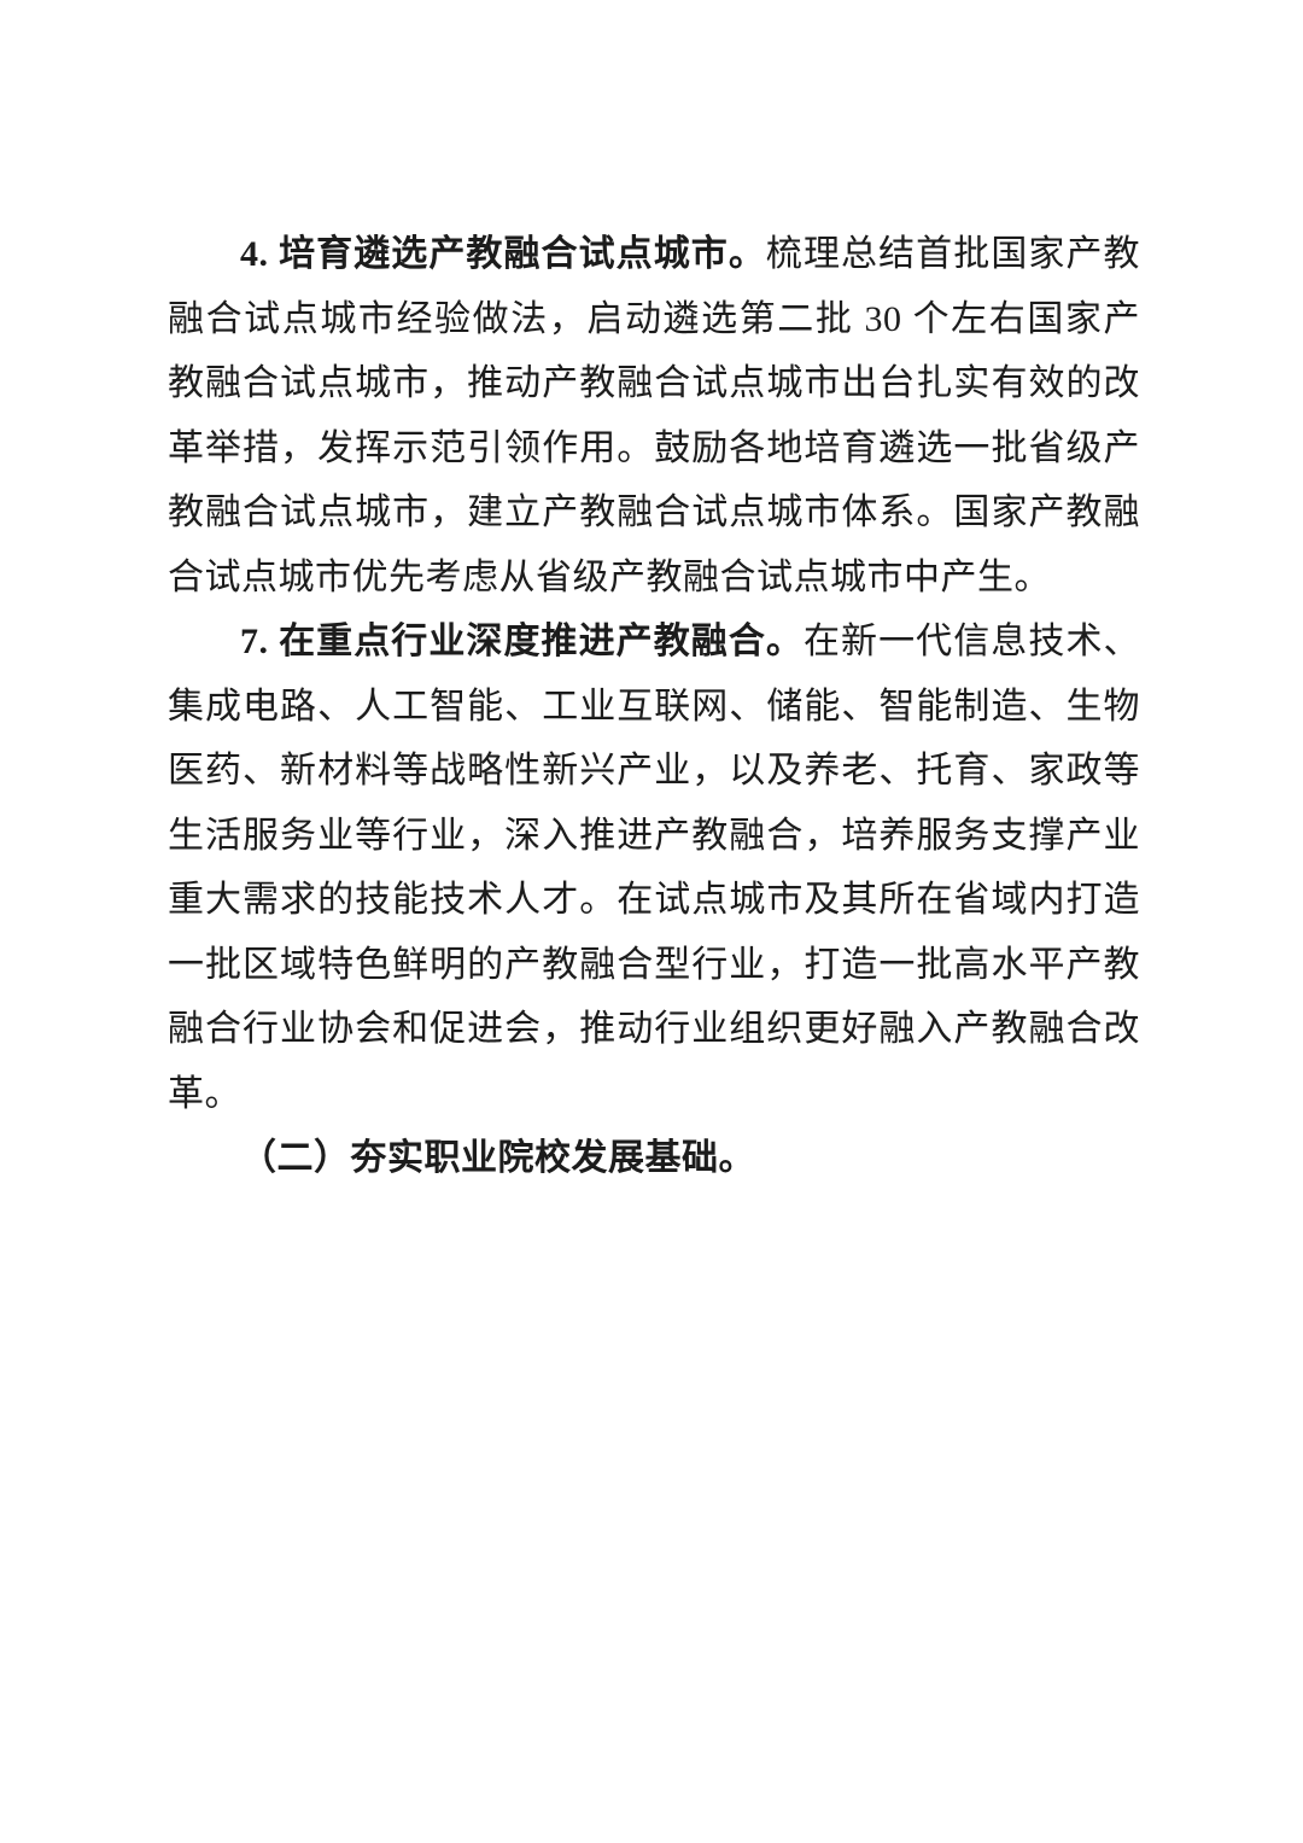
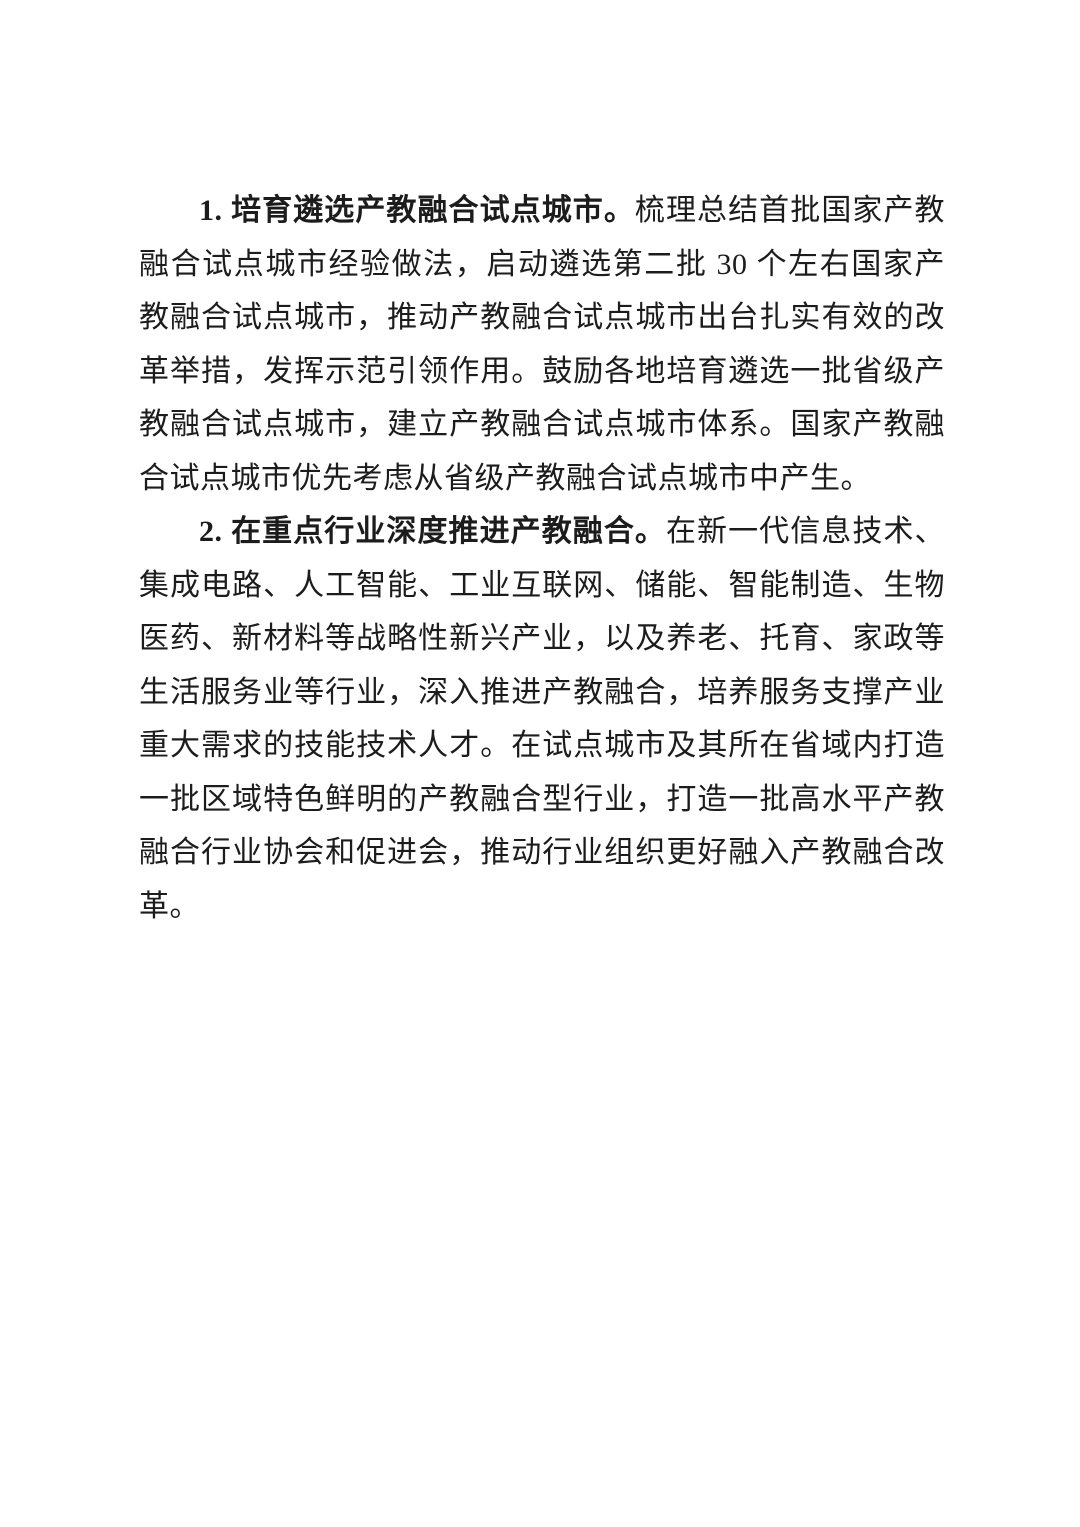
- 4. 培育遴选产教融合试点城市。梳理总结首批国家产教融合试点城市经验做法，启动遴选第二批 30 个左右国家产教融合试点城市，推动产教融合试点城市出台扎实有效的改革举措，发挥示范引领作用。鼓励各地培育遴选一批省级产教融合试点城市，建立产教融合试点城市体系。国家产教融合试点城市优先考虑从省级产教融合试点城市中产生。
+ 1. 培育遴选产教融合试点城市。梳理总结首批国家产教融合试点城市经验做法，启动遴选第二批 30 个左右国家产教融合试点城市，推动产教融合试点城市出台扎实有效的改革举措，发挥示范引领作用。鼓励各地培育遴选一批省级产教融合试点城市，建立产教融合试点城市体系。国家产教融合试点城市优先考虑从省级产教融合试点城市中产生。
- 7. 在重点行业深度推进产教融合。在新一代信息技术、集成电路、人工智能、工业互联网、储能、智能制造、生物医药、新材料等战略性新兴产业，以及养老、托育、家政等生活服务业等行业，深入推进产教融合，培养服务支撑产业重大需求的技能技术人才。在试点城市及其所在省域内打造一批区域特色鲜明的产教融合型行业，打造一批高水平产教融合行业协会和促进会，推动行业组织更好融入产教融合改革。
+ 2. 在重点行业深度推进产教融合。在新一代信息技术、集成电路、人工智能、工业互联网、储能、智能制造、生物医药、新材料等战略性新兴产业，以及养老、托育、家政等生活服务业等行业，深入推进产教融合，培养服务支撑产业重大需求的技能技术人才。在试点城市及其所在省域内打造一批区域特色鲜明的产教融合型行业，打造一批高水平产教融合行业协会和促进会，推动行业组织更好融入产教融合改革。
- （二）夯实职业院校发展基础。
